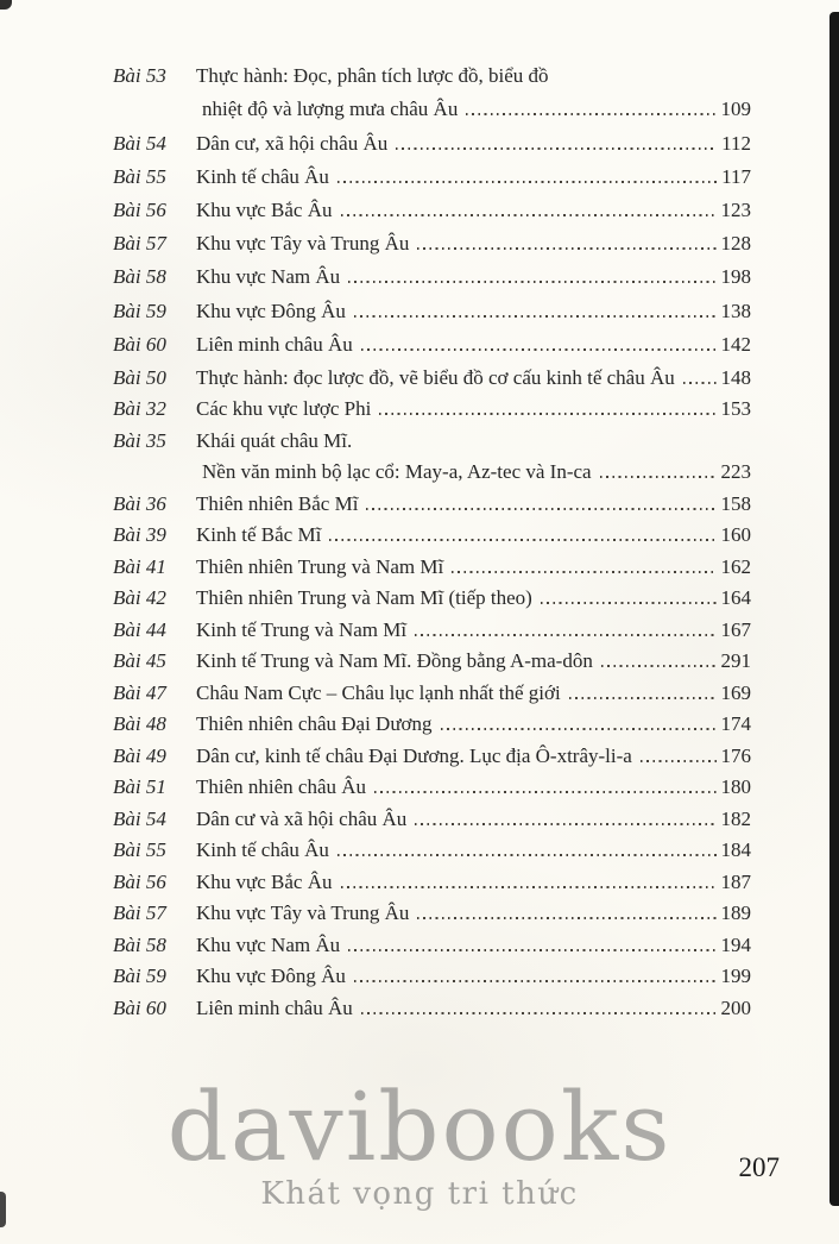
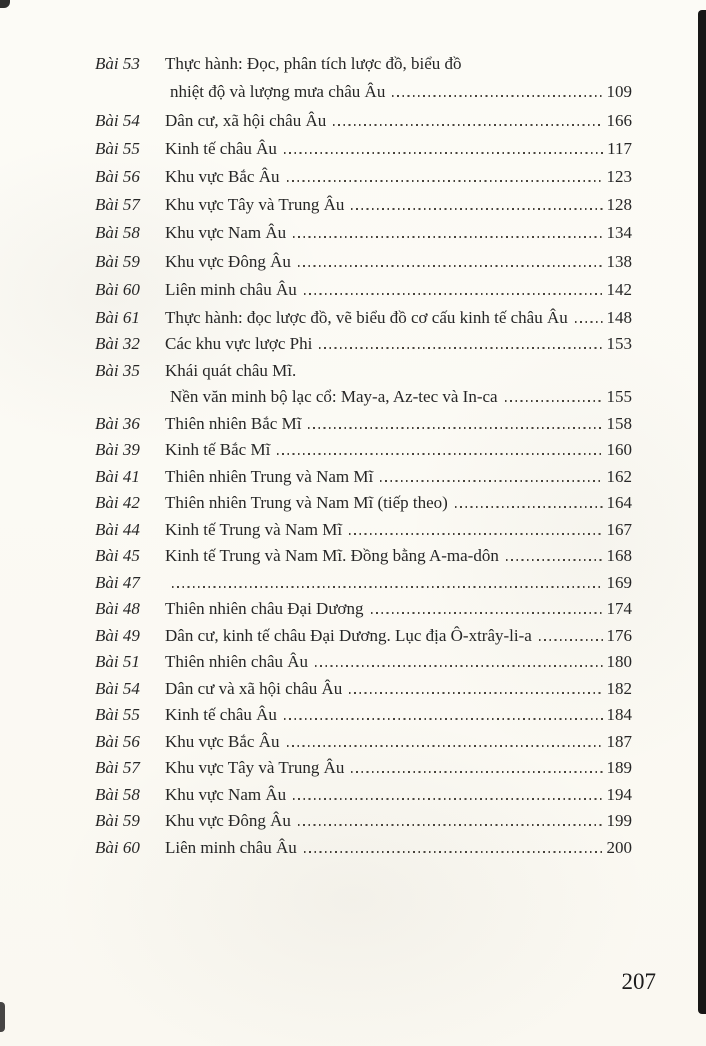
  Bài 53
  Thực hành: Đọc, phân tích lược đồ, biểu đồ
  nhiệt độ và lượng mưa châu Âu
  109
  Bài 54
  Dân cư, xã hội châu Âu
- 112
+ 166
  Bài 55
  Kinh tế châu Âu
  117
  Bài 56
  Khu vực Bắc Âu
  123
  Bài 57
  Khu vực Tây và Trung Âu
  128
  Bài 58
  Khu vực Nam Âu
- 198
+ 134
  Bài 59
  Khu vực Đông Âu
  138
  Bài 60
  Liên minh châu Âu
  142
- Bài 50
+ Bài 61
  Thực hành: đọc lược đồ, vẽ biểu đồ cơ cấu kinh tế châu Âu
  148
  Bài 32
  Các khu vực lược Phi
  153
  Bài 35
  Khái quát châu Mĩ.
  Nền văn minh bộ lạc cổ: May-a, Az-tec và In-ca
- 223
+ 155
  Bài 36
  Thiên nhiên Bắc Mĩ
  158
  Bài 39
  Kinh tế Bắc Mĩ
  160
  Bài 41
  Thiên nhiên Trung và Nam Mĩ
  162
  Bài 42
  Thiên nhiên Trung và Nam Mĩ (tiếp theo)
  164
  Bài 44
  Kinh tế Trung và Nam Mĩ
  167
  Bài 45
  Kinh tế Trung và Nam Mĩ. Đồng bằng A-ma-dôn
- 291
+ 168
  Bài 47
- Châu Nam Cực – Châu lục lạnh nhất thế giới
  169
  Bài 48
  Thiên nhiên châu Đại Dương
  174
  Bài 49
  Dân cư, kinh tế châu Đại Dương. Lục địa Ô-xtrây-li-a
  176
  Bài 51
  Thiên nhiên châu Âu
  180
  Bài 54
  Dân cư và xã hội châu Âu
  182
  Bài 55
  Kinh tế châu Âu
  184
  Bài 56
  Khu vực Bắc Âu
  187
  Bài 57
  Khu vực Tây và Trung Âu
  189
  Bài 58
  Khu vực Nam Âu
  194
  Bài 59
  Khu vực Đông Âu
  199
  Bài 60
  Liên minh châu Âu
  200
- davibooks
- Khát vọng tri thức
  207
